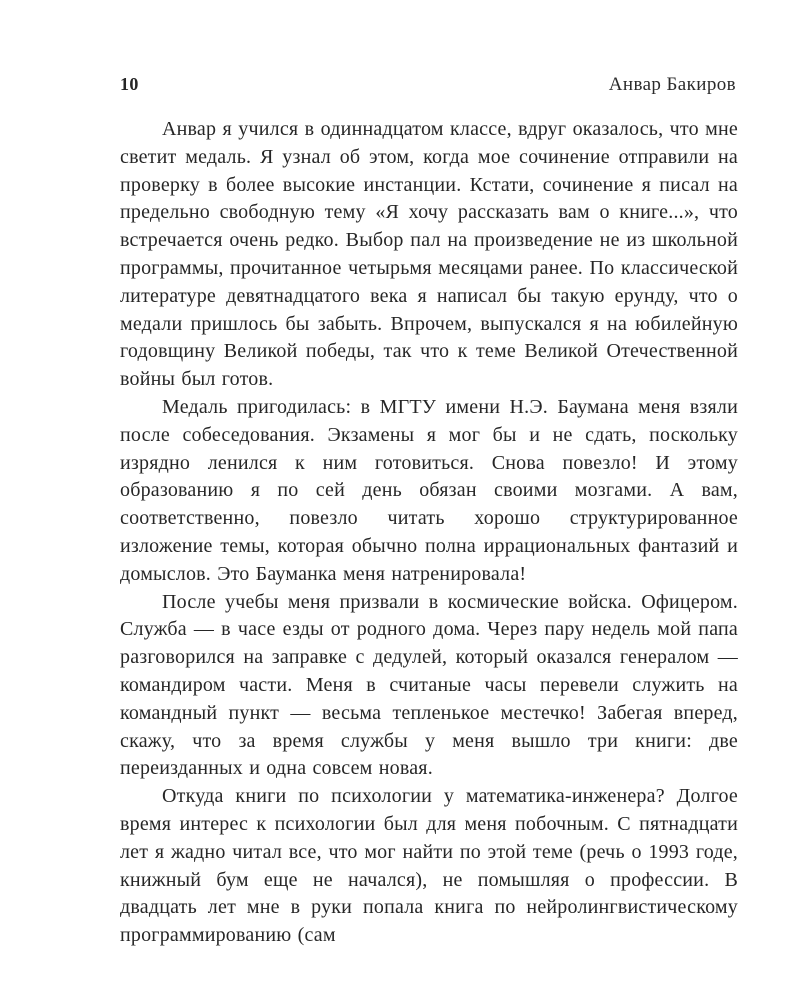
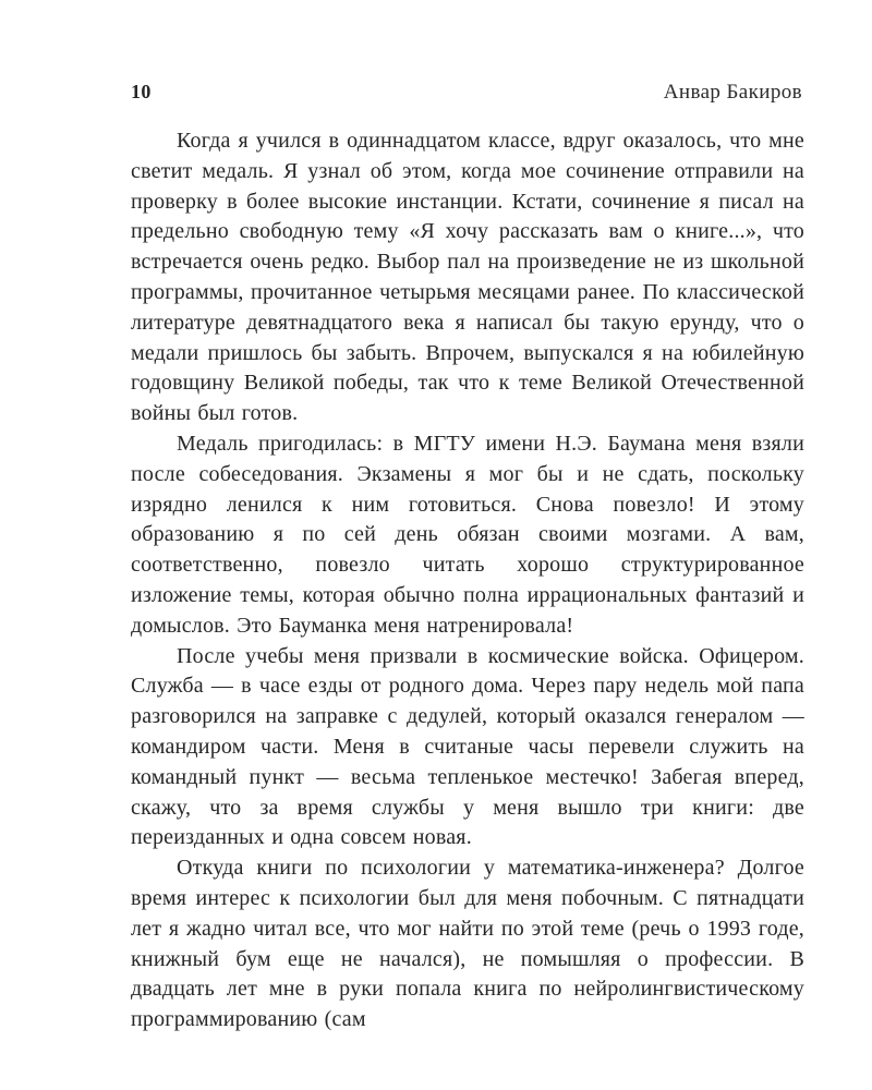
  10
  Анвар Бакиров
- Анвар я учился в одиннадцатом классе, вдруг оказалось, что мне светит медаль. Я узнал об этом, когда мое сочинение отправили на проверку в более высокие инстанции. Кстати, сочинение я писал на предельно свободную тему «Я хочу рассказать вам о книге...», что встречается очень редко. Выбор пал на произведение не из школьной программы, прочитанное четырьмя месяцами ранее. По классической литературе девятнадцатого века я написал бы такую ерунду, что о медали пришлось бы забыть. Впрочем, выпускался я на юбилейную годовщину Великой победы, так что к теме Великой Отечественной войны был готов.
+ Когда я учился в одиннадцатом классе, вдруг оказалось, что мне светит медаль. Я узнал об этом, когда мое сочинение отправили на проверку в более высокие инстанции. Кстати, сочинение я писал на предельно свободную тему «Я хочу рассказать вам о книге...», что встречается очень редко. Выбор пал на произведение не из школьной программы, прочитанное четырьмя месяцами ранее. По классической литературе девятнадцатого века я написал бы такую ерунду, что о медали пришлось бы забыть. Впрочем, выпускался я на юбилейную годовщину Великой победы, так что к теме Великой Отечественной войны был готов.
  Медаль пригодилась: в МГТУ имени Н.Э. Баумана меня взяли после собеседования. Экзамены я мог бы и не сдать, поскольку изрядно ленился к ним готовиться. Снова повезло! И этому образованию я по сей день обязан своими мозгами. А вам, соответственно, повезло читать хорошо структурированное изложение темы, которая обычно полна иррациональных фантазий и домыслов. Это Бауманка меня натренировала!
  После учебы меня призвали в космические войска. Офицером. Служба — в часе езды от родного дома. Через пару недель мой папа разговорился на заправке с дедулей, который оказался генералом — командиром части. Меня в считаные часы перевели служить на командный пункт — весьма тепленькое местечко! Забегая вперед, скажу, что за время службы у меня вышло три книги: две переизданных и одна совсем новая.
  Откуда книги по психологии у математика-инженера? Долгое время интерес к психологии был для меня побочным. С пятнадцати лет я жадно читал все, что мог найти по этой теме (речь о 1993 годе, книжный бум еще не начался), не помышляя о профессии. В двадцать лет мне в руки попала книга по нейролингвистическому программированию (сам
